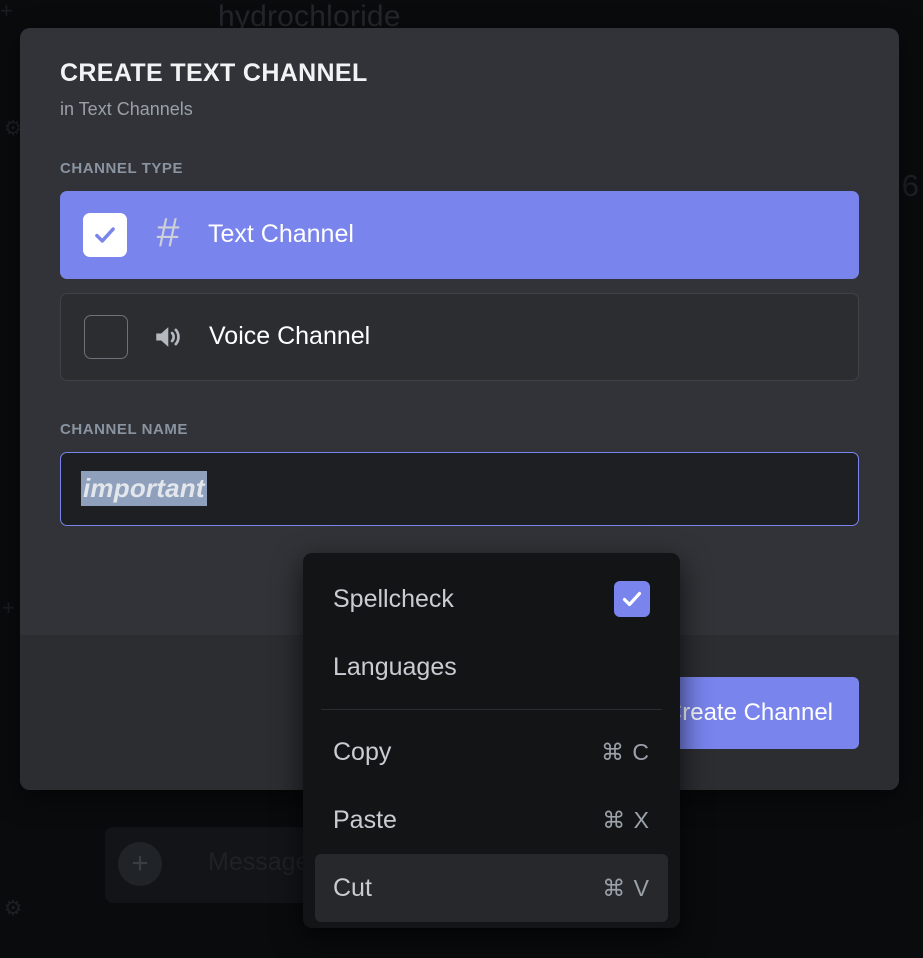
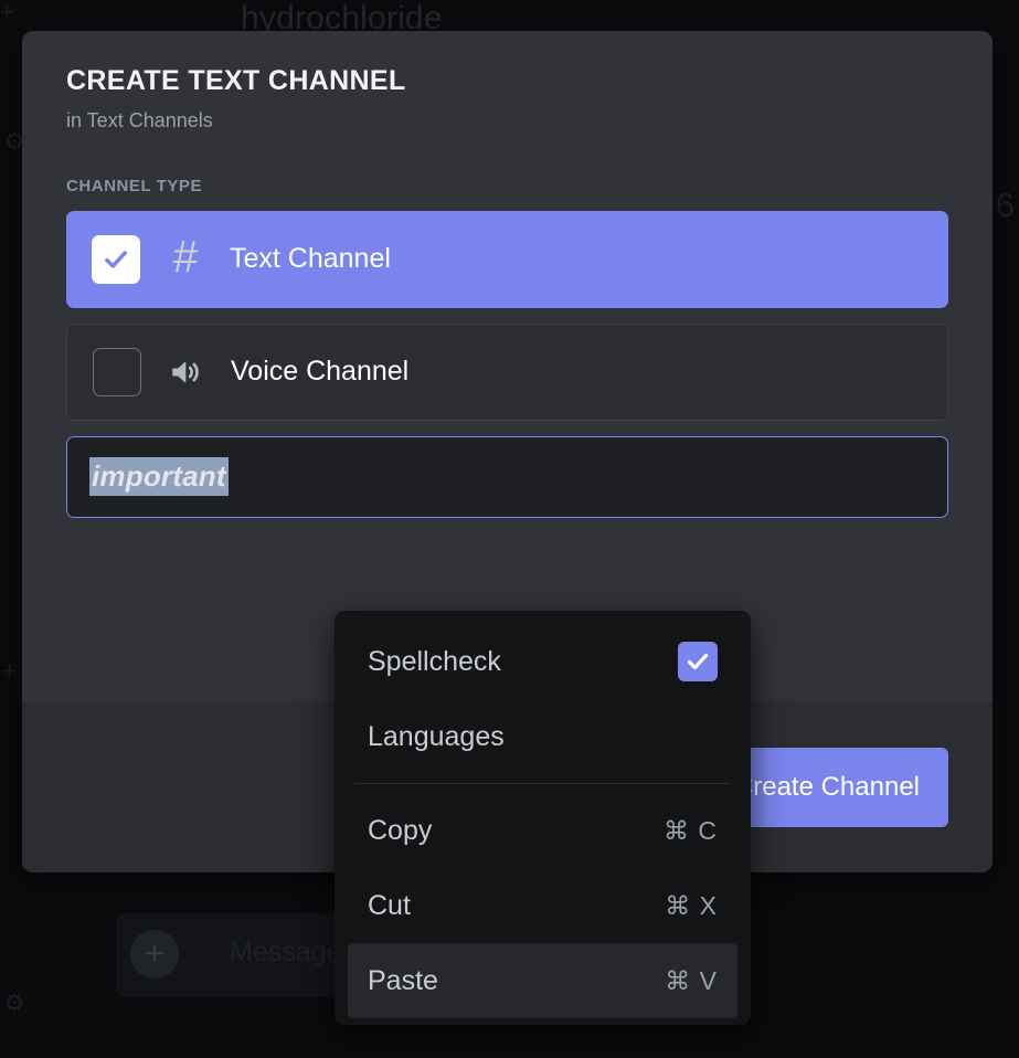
  hydrochloride
  6
  ⚙
  +
  CREATE TEXT CHANNEL
  in Text Channels
  CHANNEL TYPE
  #
  Text Channel
  Voice Channel
- CHANNEL NAME
  important
  reate Channel
  Spellcheck
  Languages
  Copy
  ⌘ C
- Paste
+ Cut
  ⌘ X
- Cut
+ Paste
  ⌘ V
